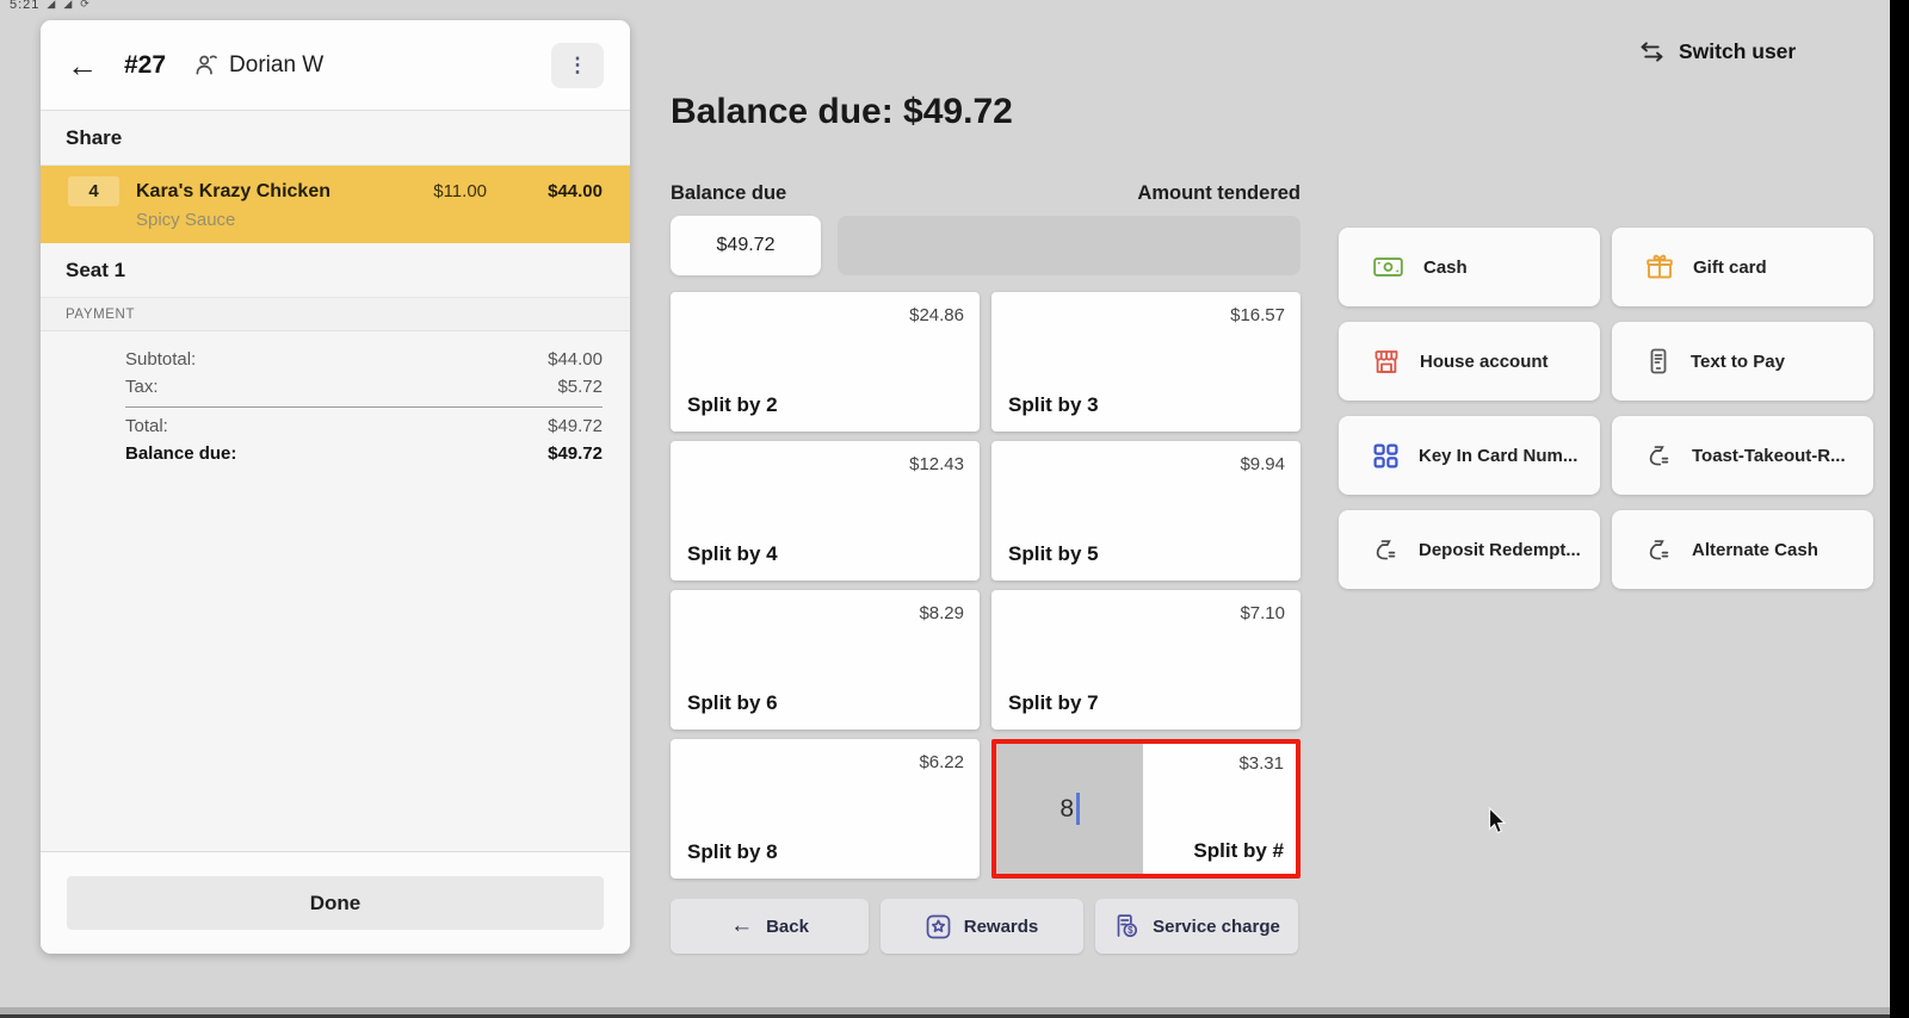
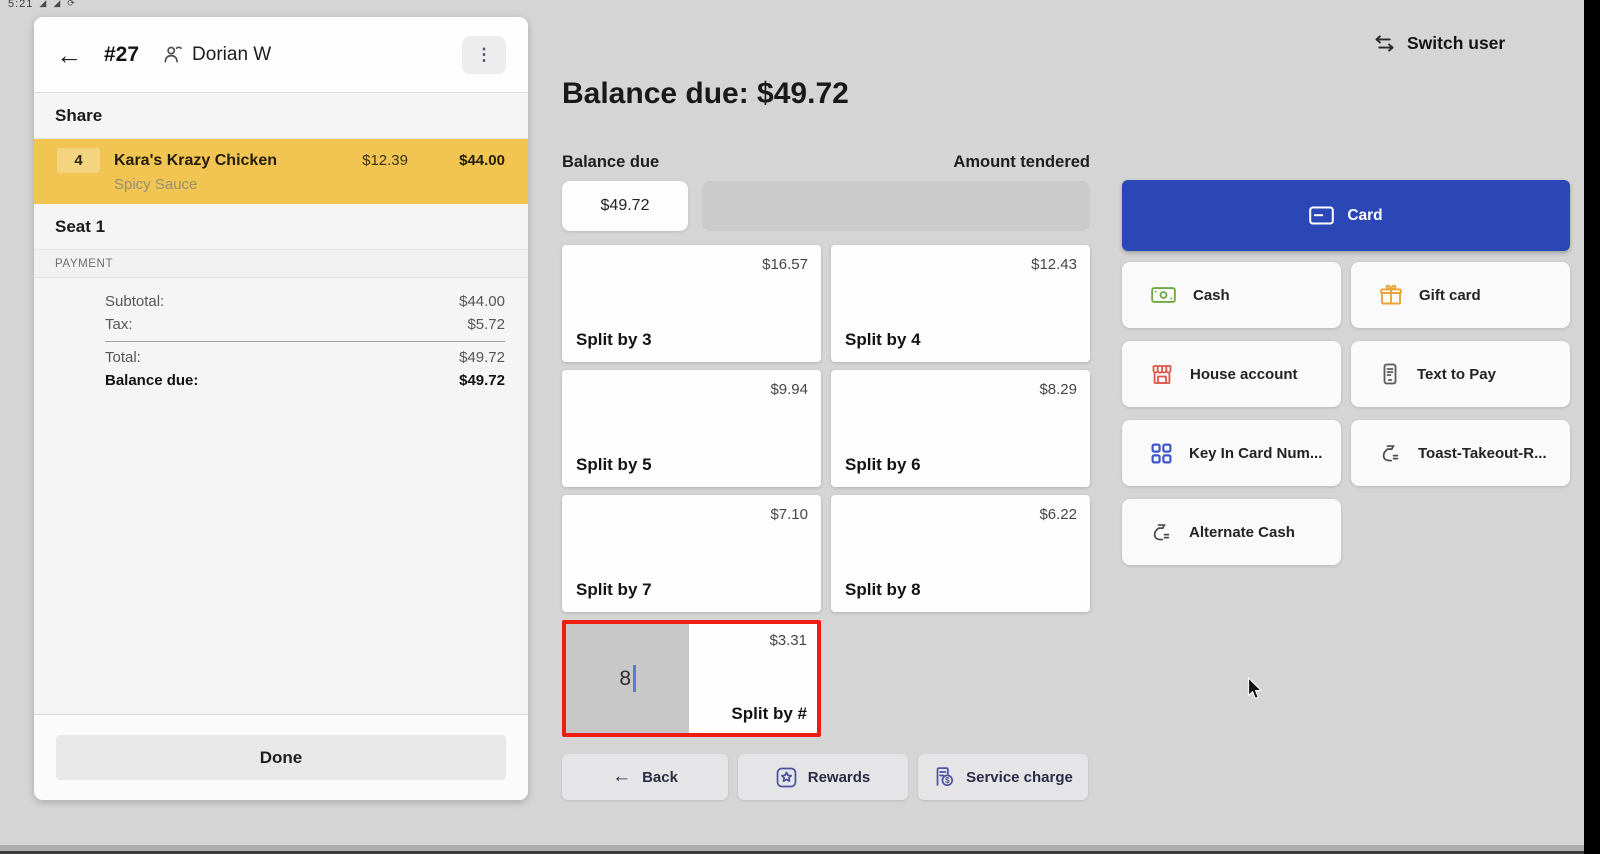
  5:21
  ◢
  ◢
  ⟳
  ←
  #27
  Dorian W
  ⋮
  Share
  4
  Kara's Krazy Chicken
- $11.00
+ $12.39
  $44.00
  Spicy Sauce
  Seat 1
  PAYMENT
  Subtotal:
  $44.00
  Tax:
  $5.72
  Total:
  $49.72
  Balance due:
  $49.72
  Done
  Balance due: $49.72
  Balance due
  Amount tendered
  $49.72
- $24.86
- Split by 2
  $16.57
  Split by 3
  $12.43
  Split by 4
  $9.94
  Split by 5
  $8.29
  Split by 6
  $7.10
  Split by 7
  $6.22
  Split by 8
  8
  $3.31
  Split by #
  ←
  Back
  Rewards
  $
  Service charge
  Switch user
+ Card
  Cash
  Gift card
  House account
  Text to Pay
  Key In Card Num...
  Toast-Takeout-R...
- Deposit Redempt...
  Alternate Cash
